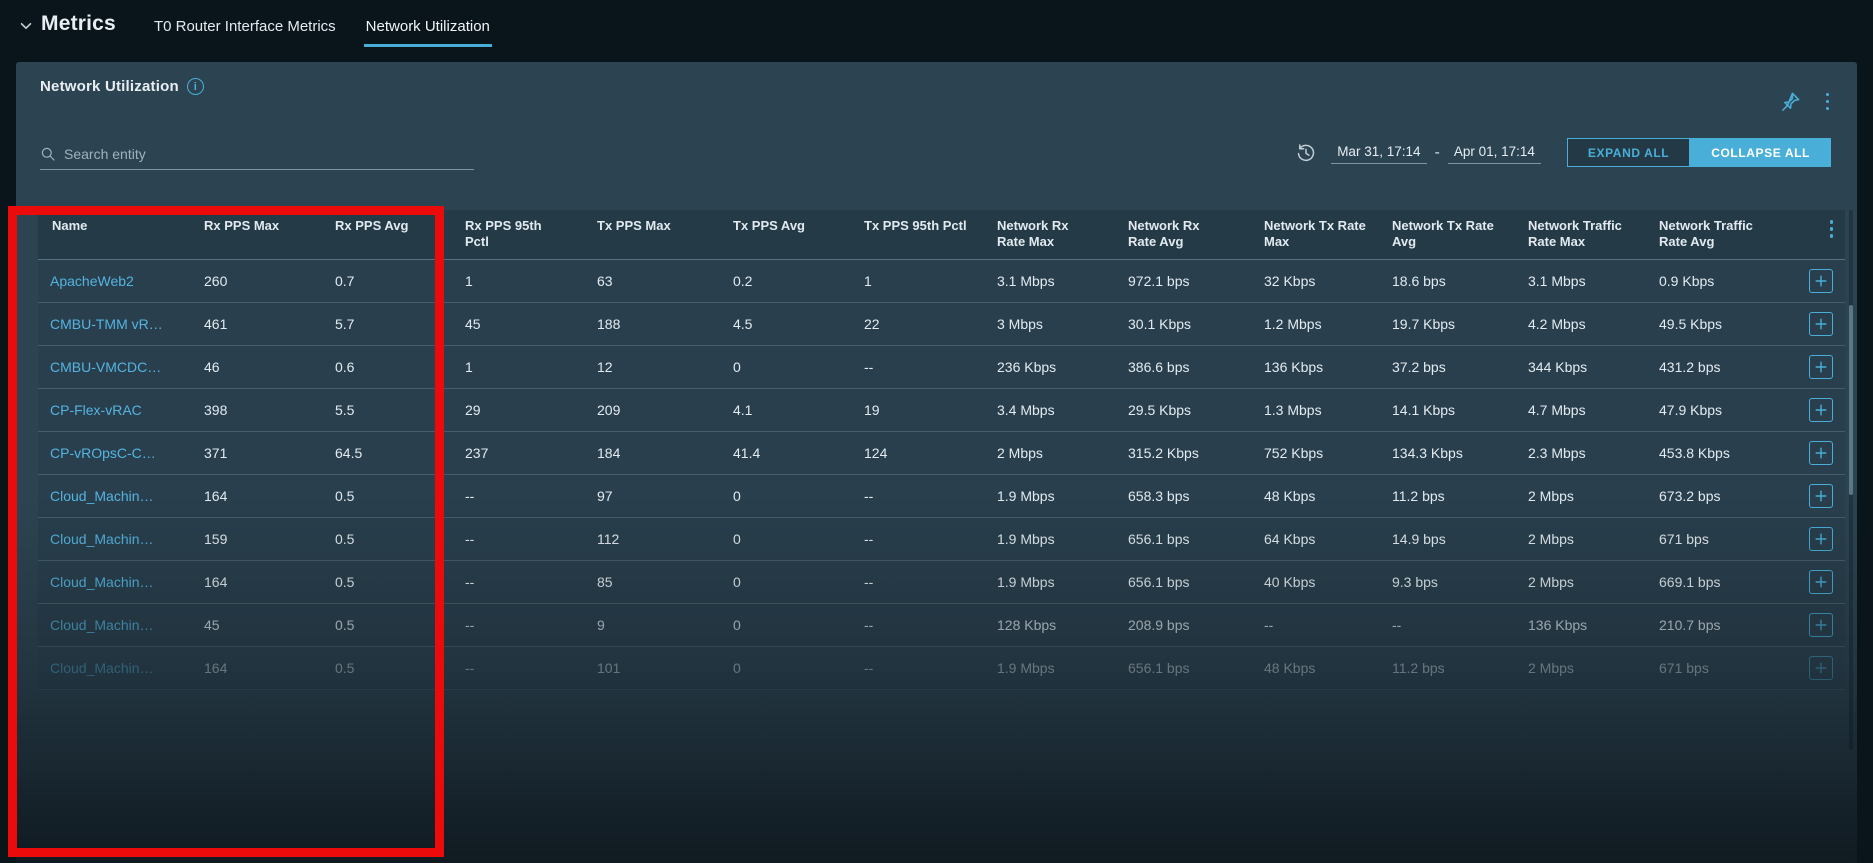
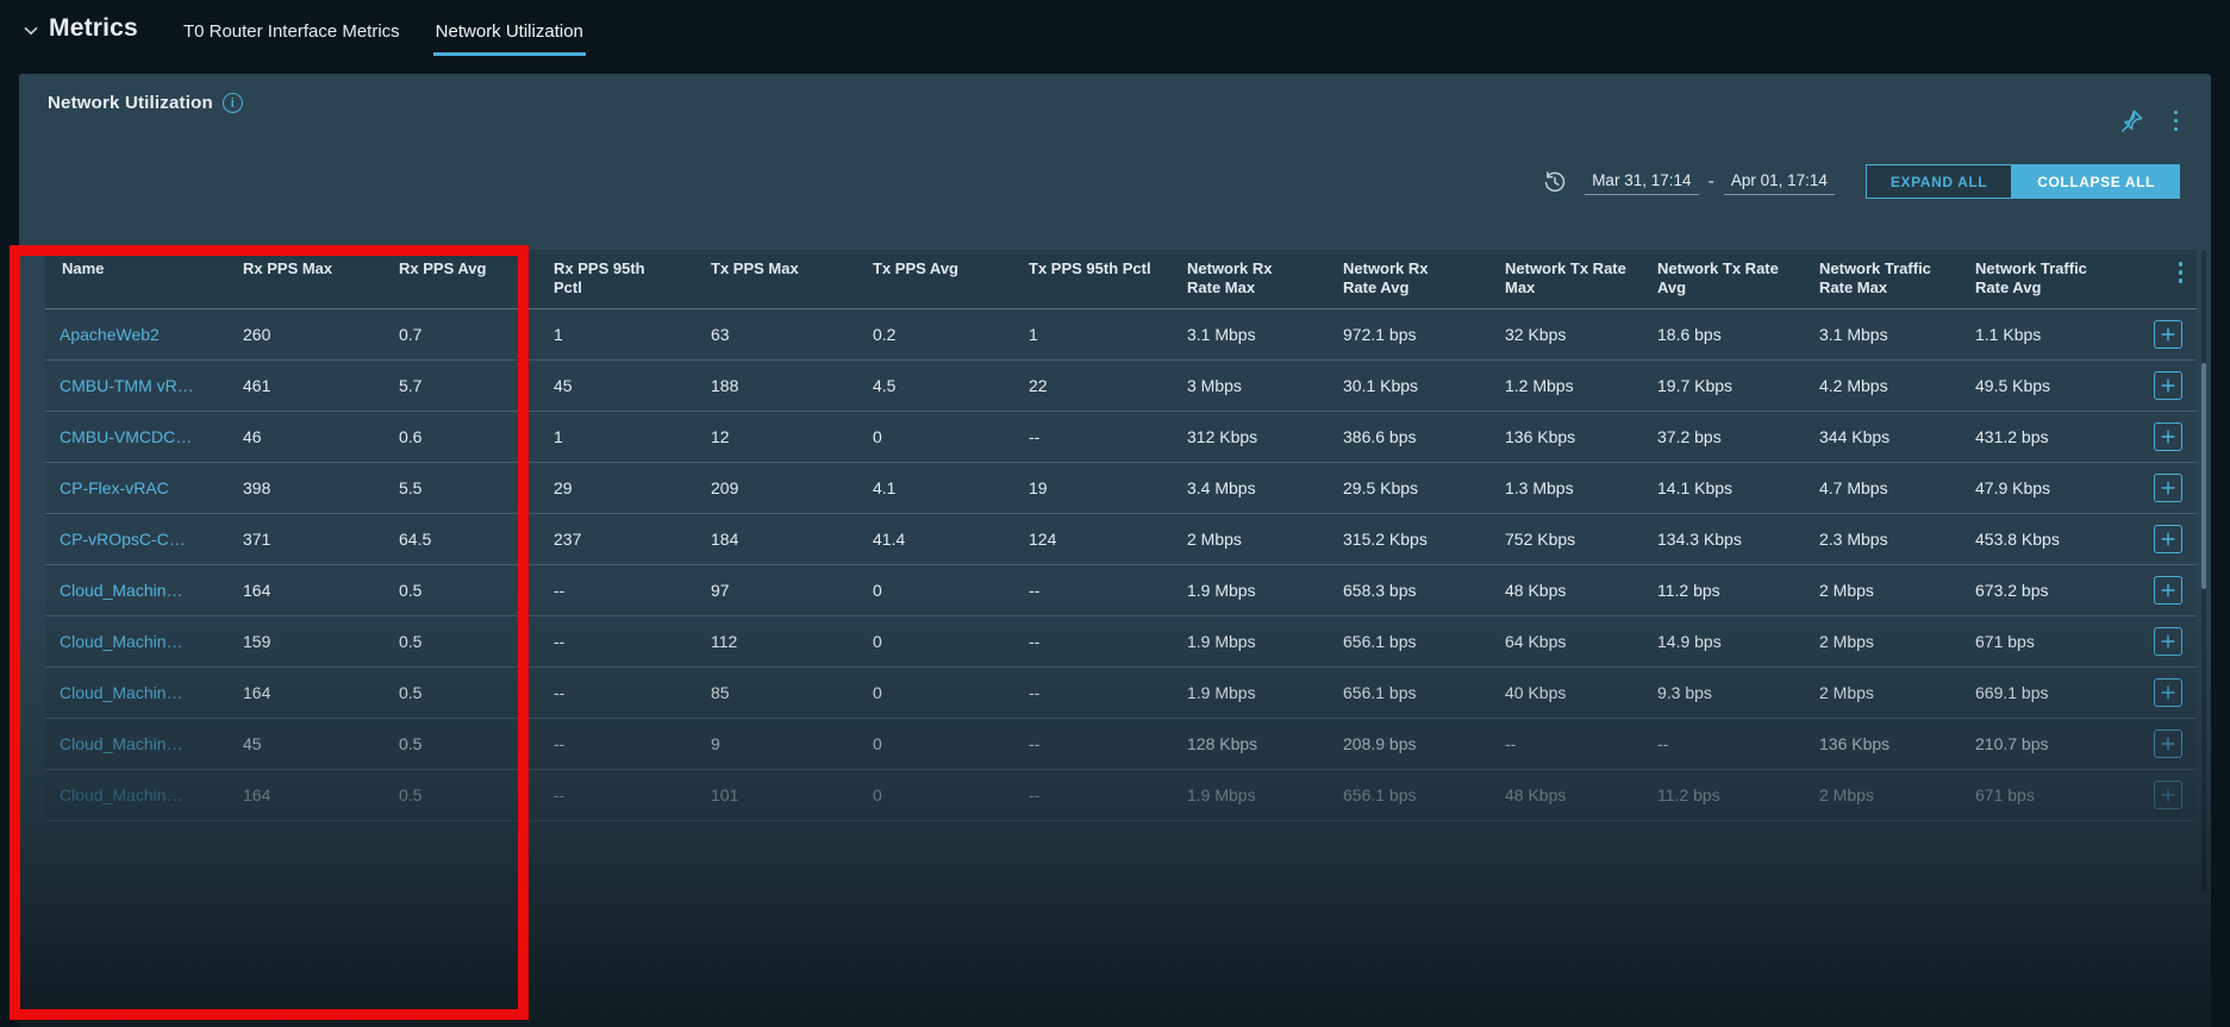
  Metrics
  T0 Router Interface Metrics
  Network Utilization
  Network Utilization
  i
- Search entity
  Mar 31, 17:14
  -
  Apr 01, 17:14
  EXPAND ALL
  COLLAPSE ALL
  Name
  Rx PPS Max
  Rx PPS Avg
  Rx PPS 95th
  Pctl
  Tx PPS Max
  Tx PPS Avg
  Tx PPS 95th Pctl
  Network Rx
  Rate Max
  Network Rx
  Rate Avg
  Network Tx Rate
  Max
  Network Tx Rate
  Avg
  Network Traffic
  Rate Max
  Network Traffic
  Rate Avg
  ApacheWeb2
  260
  0.7
  1
  63
  0.2
  1
  3.1 Mbps
  972.1 bps
  32 Kbps
  18.6 bps
  3.1 Mbps
- 0.9 Kbps
+ 1.1 Kbps
  CMBU-TMM vR…
  461
  5.7
  45
  188
  4.5
  22
  3 Mbps
  30.1 Kbps
  1.2 Mbps
  19.7 Kbps
  4.2 Mbps
  49.5 Kbps
  CMBU-VMCDC…
  46
  0.6
  1
  12
  0
  --
- 236 Kbps
+ 312 Kbps
  386.6 bps
  136 Kbps
  37.2 bps
  344 Kbps
  431.2 bps
  CP-Flex-vRAC
  398
  5.5
  29
  209
  4.1
  19
  3.4 Mbps
  29.5 Kbps
  1.3 Mbps
  14.1 Kbps
  4.7 Mbps
  47.9 Kbps
  CP-vROpsC-C…
  371
  64.5
  237
  184
  41.4
  124
  2 Mbps
  315.2 Kbps
  752 Kbps
  134.3 Kbps
  2.3 Mbps
  453.8 Kbps
